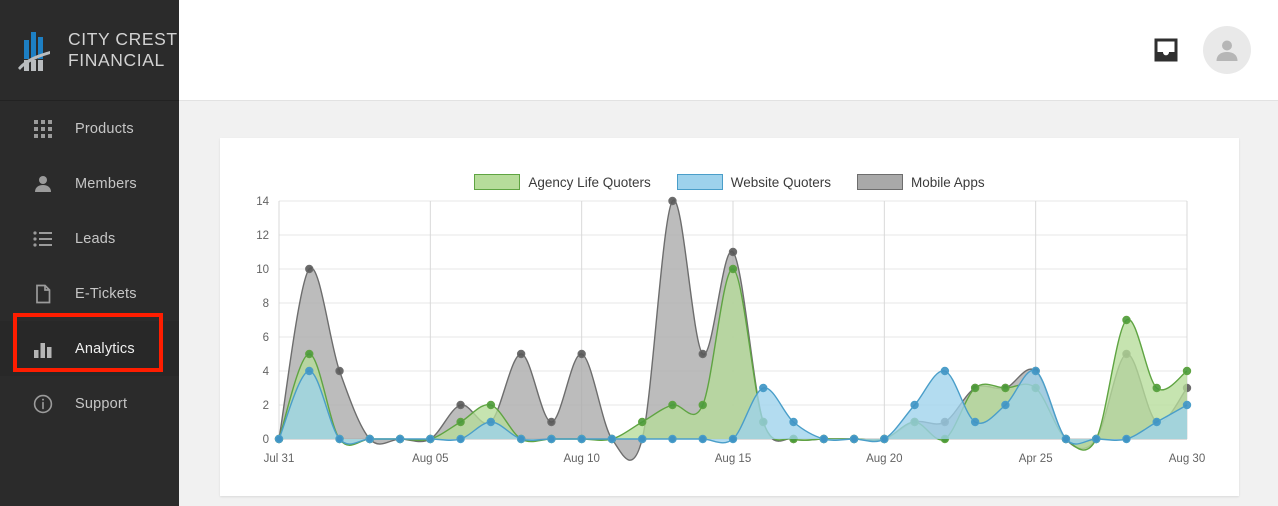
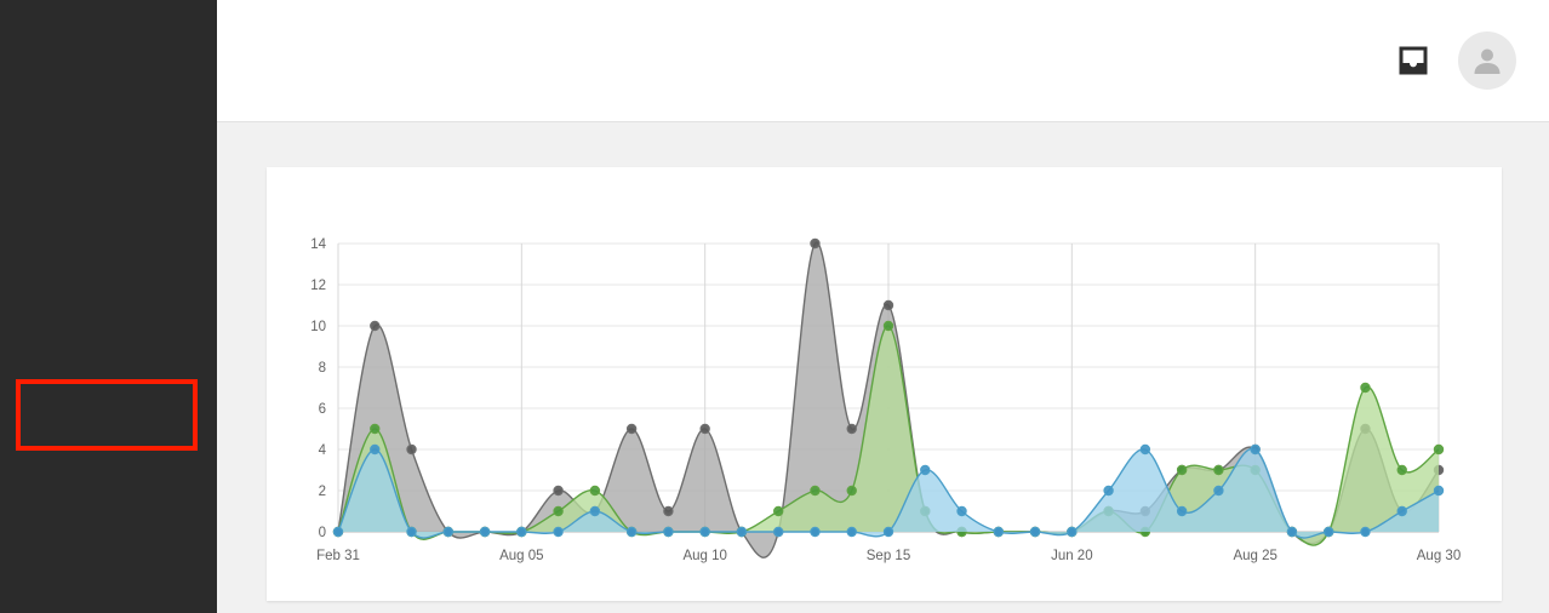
- CITY CREST
- FINANCIAL
- Products
- Members
- Leads
- E-Tickets
- Analytics
- Support
- Agency Life Quoters
- Website Quoters
- Mobile Apps
  0
  2
  4
  6
  8
  10
  12
  14
- Jul 31
+ Feb 31
  Aug 05
  Aug 10
- Aug 15
+ Sep 15
- Aug 20
+ Jun 20
- Apr 25
+ Aug 25
  Aug 30
